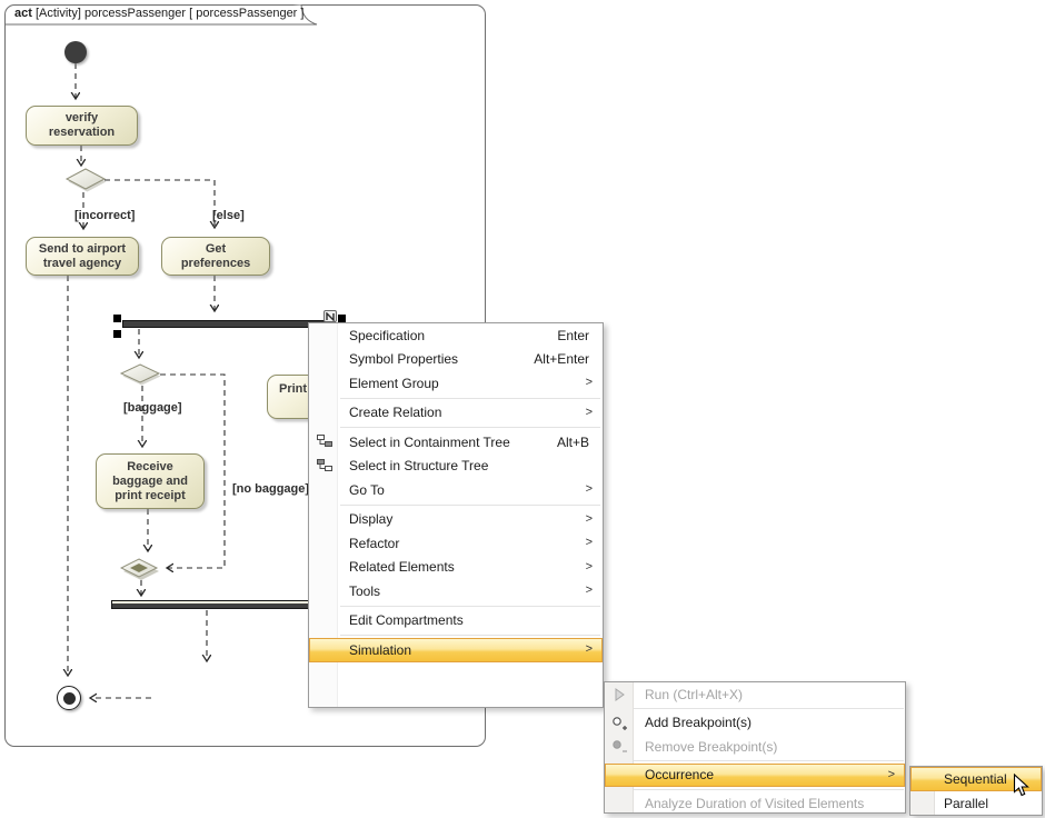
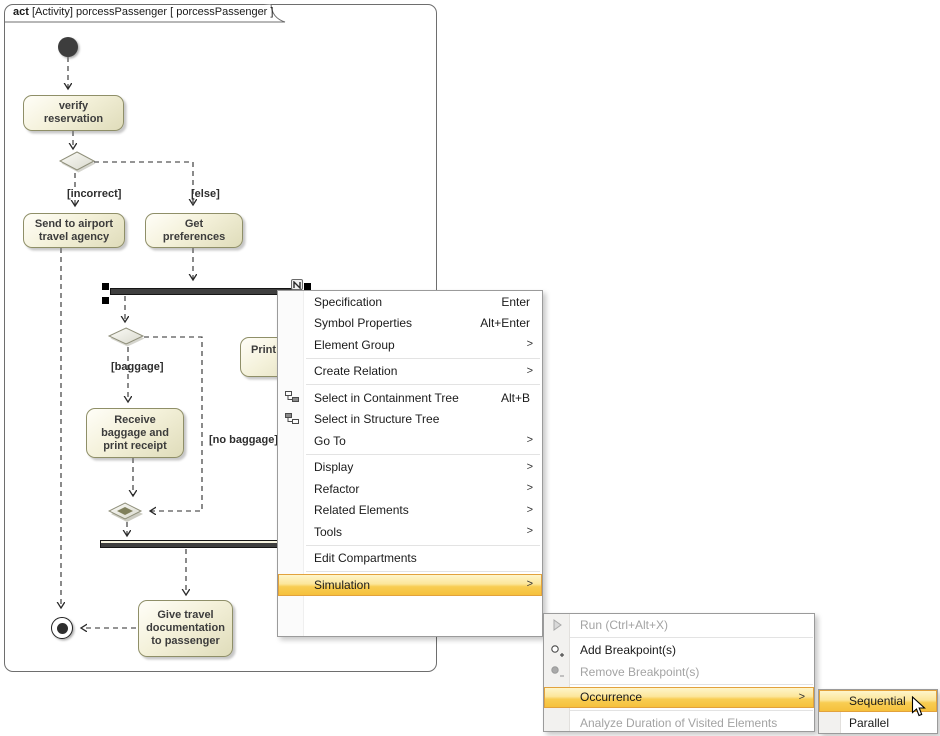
  act [Activity] porcessPassenger [ porcessPassenger ]
  verify
  reservation
  [incorrect]
  [else]
  Send to airport
  travel agency
  Get
  preferences
  [baggage]
  [no baggage
  Print
  Receive
  baggage and
  print receipt
+ Give travel
+ documentation
+ to passenger
  Specification
  Enter
  Symbol Properties
  Alt+Enter
  Element Group
  >
  Create Relation
  >
  Select in Containment Tree
  Alt+B
  Select in Structure Tree
  Go To
  >
  Display
  >
  Refactor
  >
  Related Elements
  >
  Tools
  >
  Edit Compartments
  Simulation
  >
  Run (Ctrl+Alt+X)
  Add Breakpoint(s)
  Remove Breakpoint(s)
  Occurrence
  >
  Analyze Duration of Visited Elements
  Sequential
  Parallel
